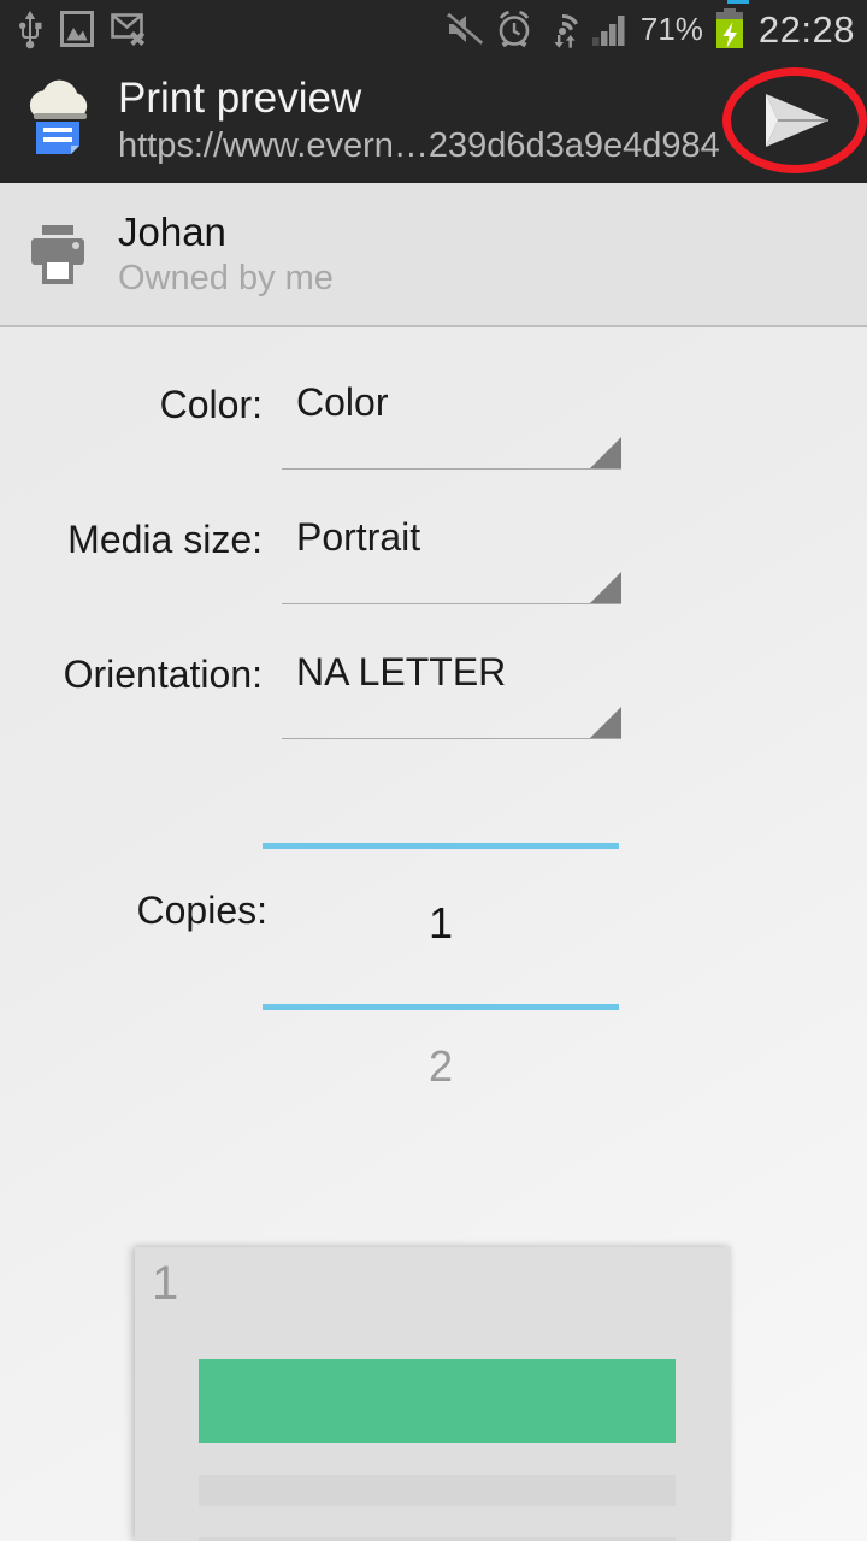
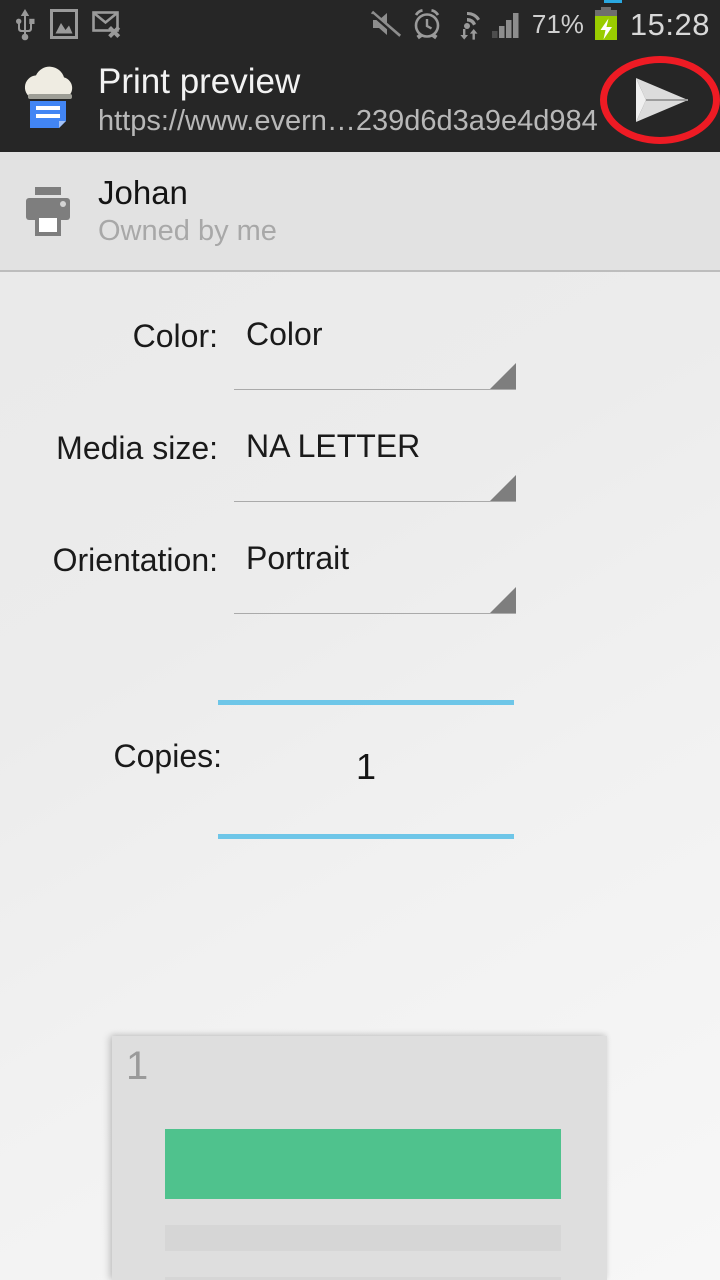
  71%
- 22:28
+ 15:28
  Print preview
  https://www.evern…239d6d3a9e4d984
  Johan
  Owned by me
  Color:
  Color
  Media size:
- Portrait
+ NA LETTER
  Orientation:
- NA LETTER
+ Portrait
  Copies:
  1
- 2
  1
